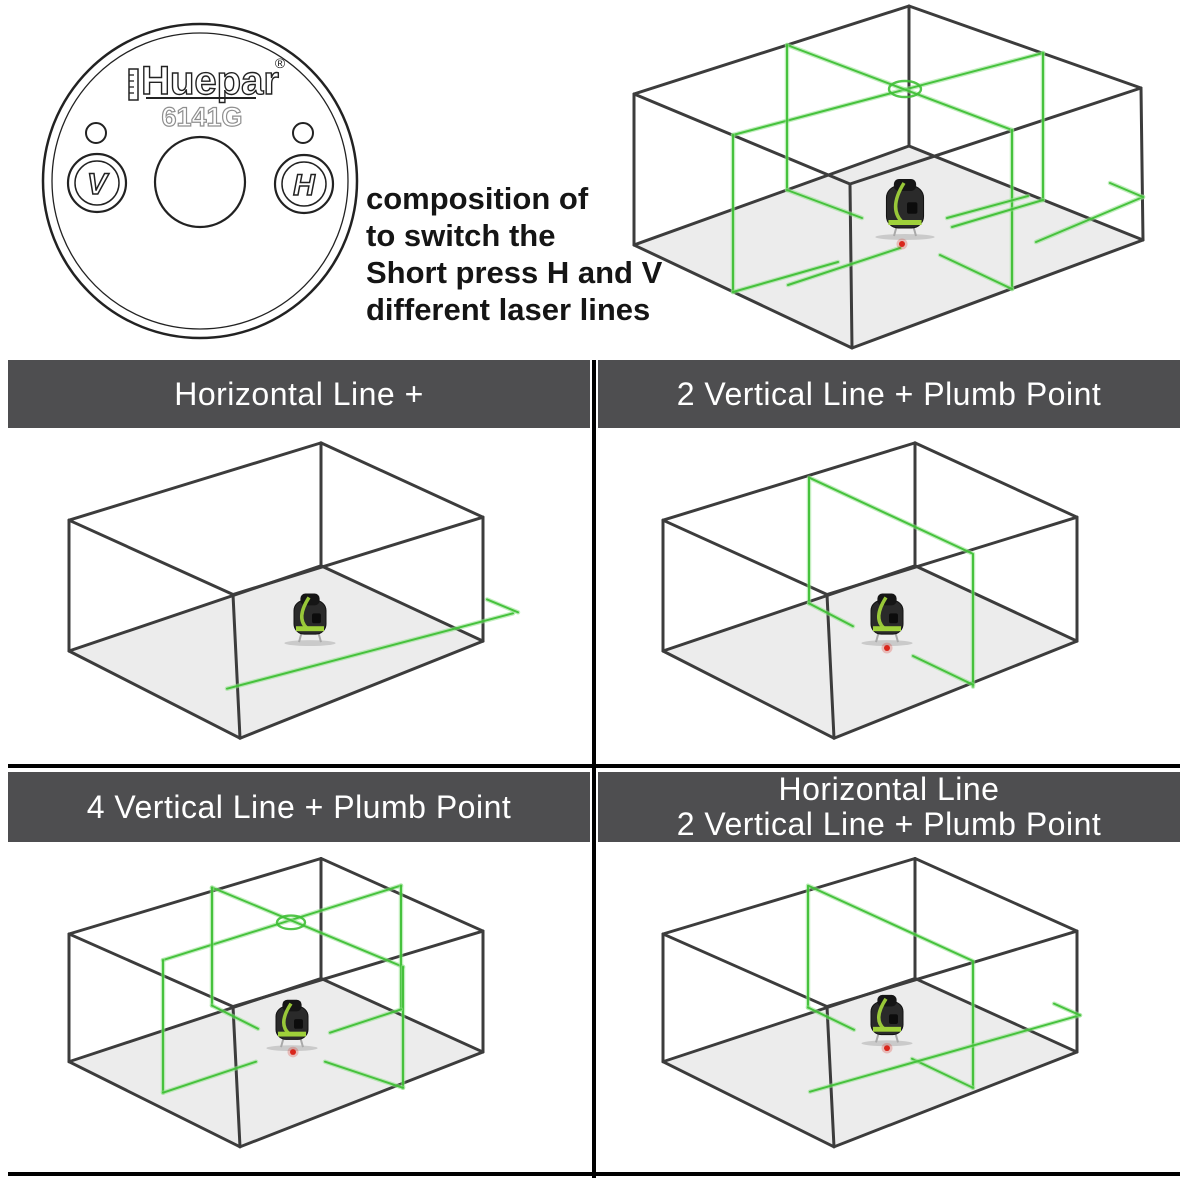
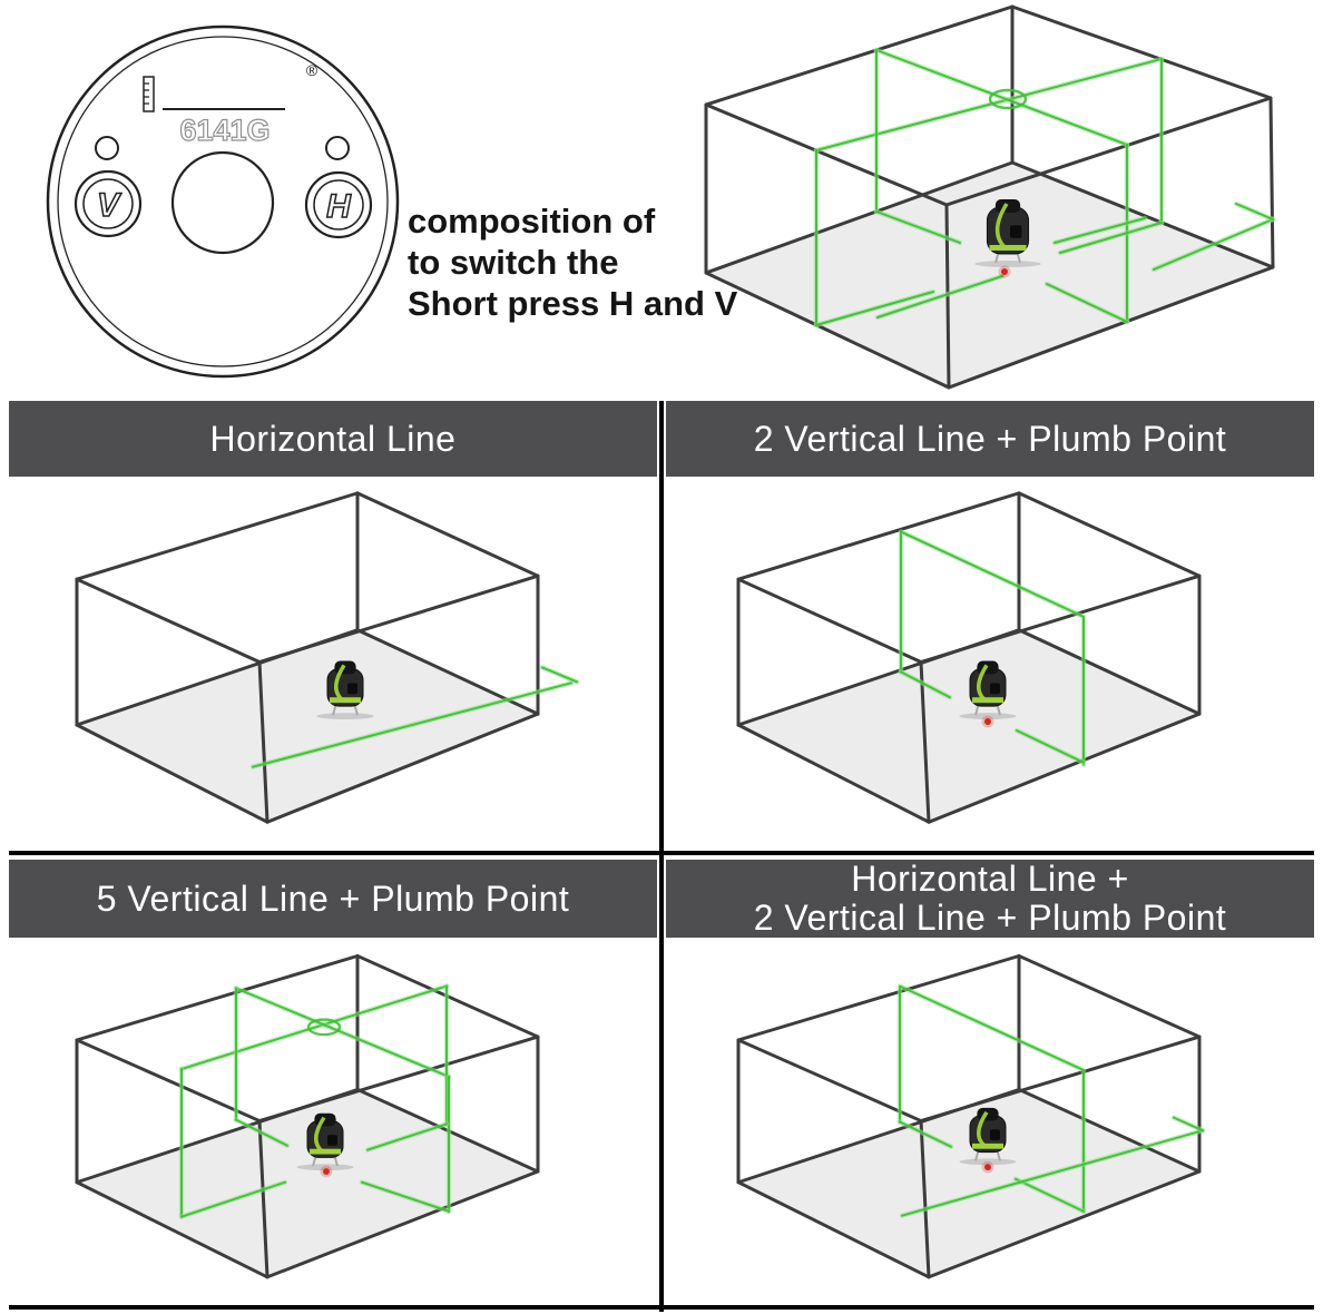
- Huepar
  ®
  6141G
  V
  H
  composition of
  to switch the
  Short press H and V
- different laser lines
- Horizontal Line +
+ Horizontal Line
  2 Vertical Line + Plumb Point
- 4 Vertical Line + Plumb Point
+ 5 Vertical Line + Plumb Point
- Horizontal Line
+ Horizontal Line +
  2 Vertical Line + Plumb Point
